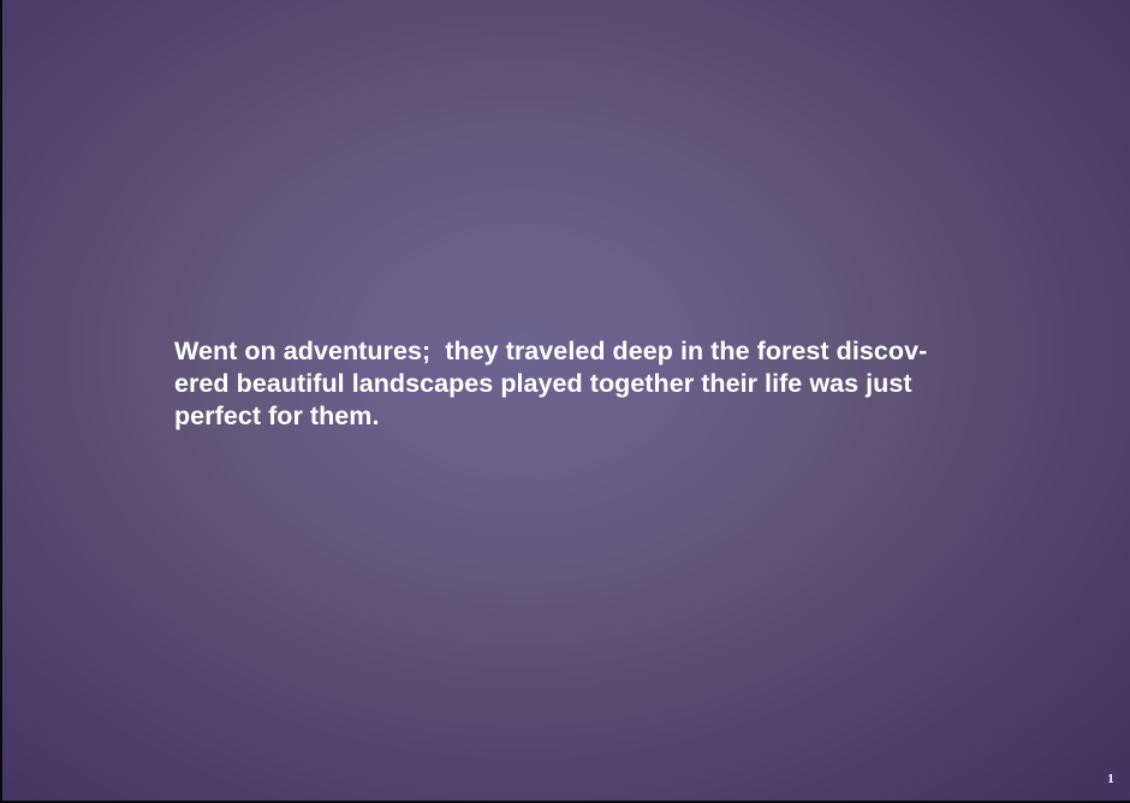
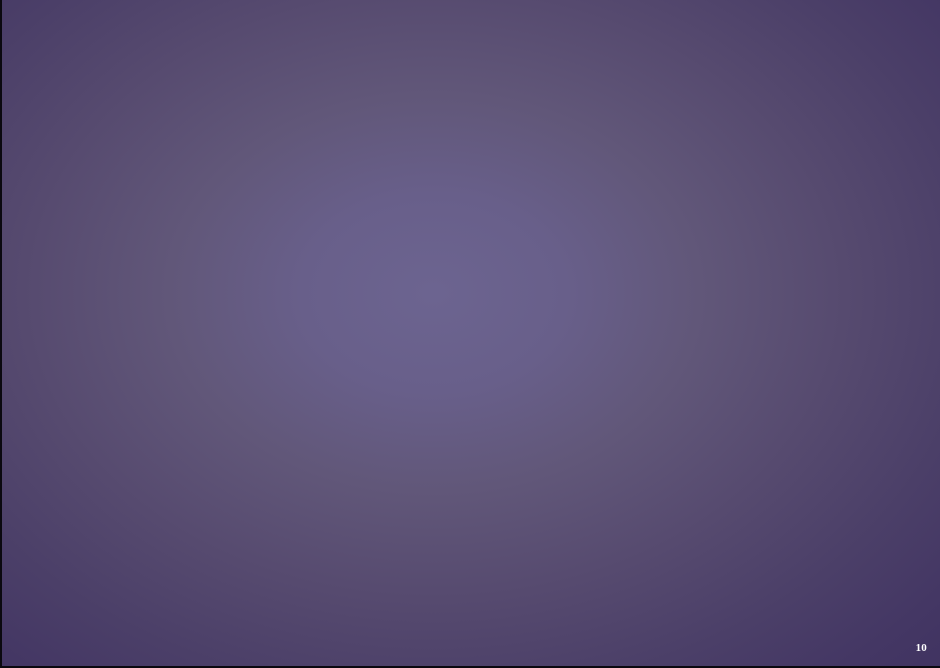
- Went on adventures; they traveled deep in the forest discov-
- ered beautiful landscapes played together their life was just
- perfect for them.
- 1
+ 10
